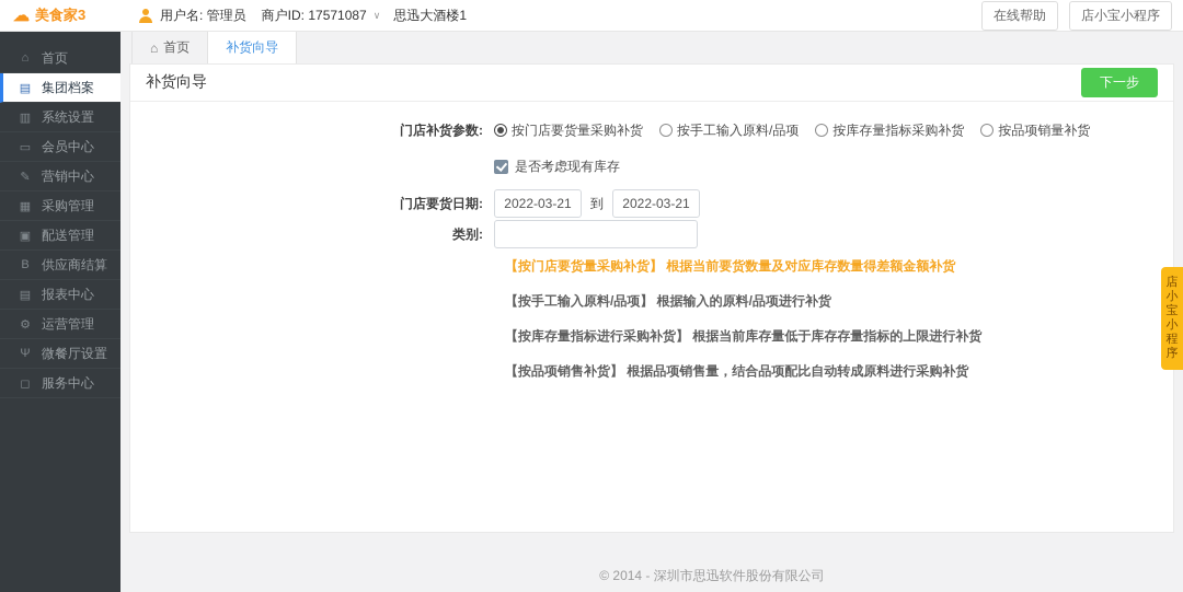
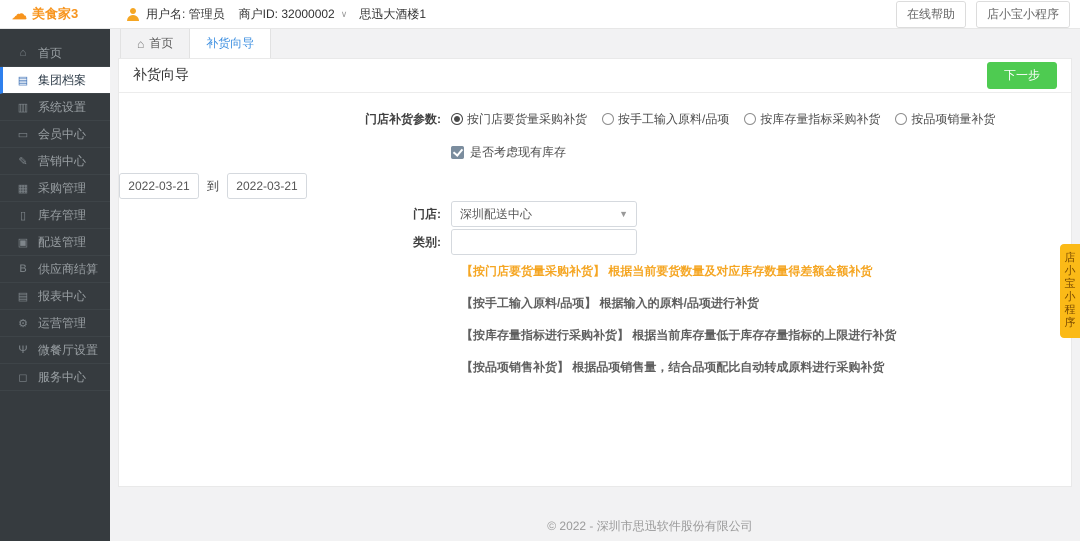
  ☁
  美食家3
  用户名: 管理员
- 商户ID: 17571087
+ 商户ID: 32000002
  ∨
  思迅大酒楼1
  在线帮助
  店小宝小程序
  ⌂
  首页
  ▤
  集团档案
  ▥
  系统设置
  ▭
  会员中心
  ✎
  营销中心
  ▦
  采购管理
+ ▯
+ 库存管理
  ▣
  配送管理
  B
  供应商结算
  ▤
  报表中心
  ⚙
  运营管理
  Ψ
  微餐厅设置
  ◻
  服务中心
  ⌂
  首页
  补货向导
  补货向导
  下一步
  门店补货参数:
  按门店要货量采购补货
  按手工输入原料/品项
  按库存量指标采购补货
  按品项销量补货
  是否考虑现有库存
- 门店要货日期:
  2022-03-21
  到
  2022-03-21
+ 门店:
+ 深圳配送中心
+ ▼
  类别:
  【按门店要货量采购补货】 根据当前要货数量及对应库存数量得差额金额补货
  【按手工输入原料/品项】 根据输入的原料/品项进行补货
  【按库存量指标进行采购补货】 根据当前库存量低于库存存量指标的上限进行补货
  【按品项销售补货】 根据品项销售量，结合品项配比自动转成原料进行采购补货
- © 2014 - 深圳市思迅软件股份有限公司
+ © 2022 - 深圳市思迅软件股份有限公司
  店小宝小程序
